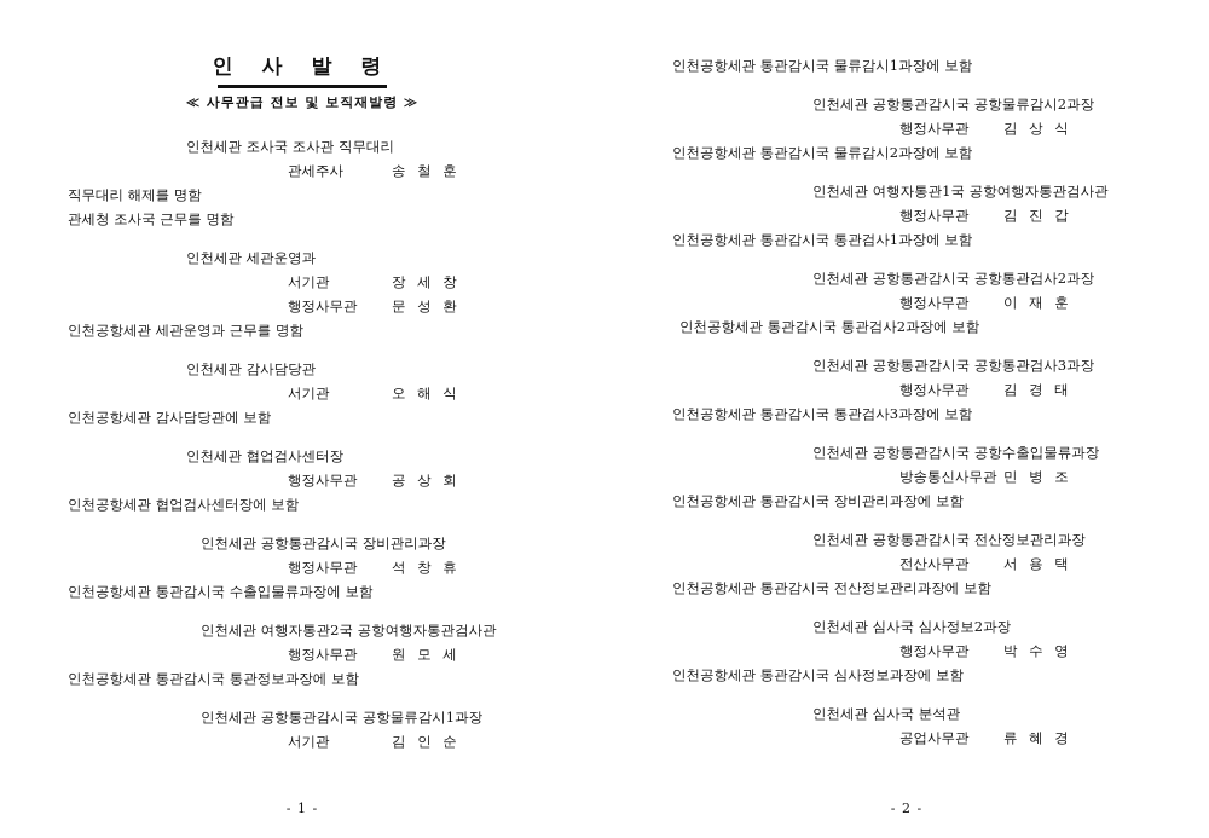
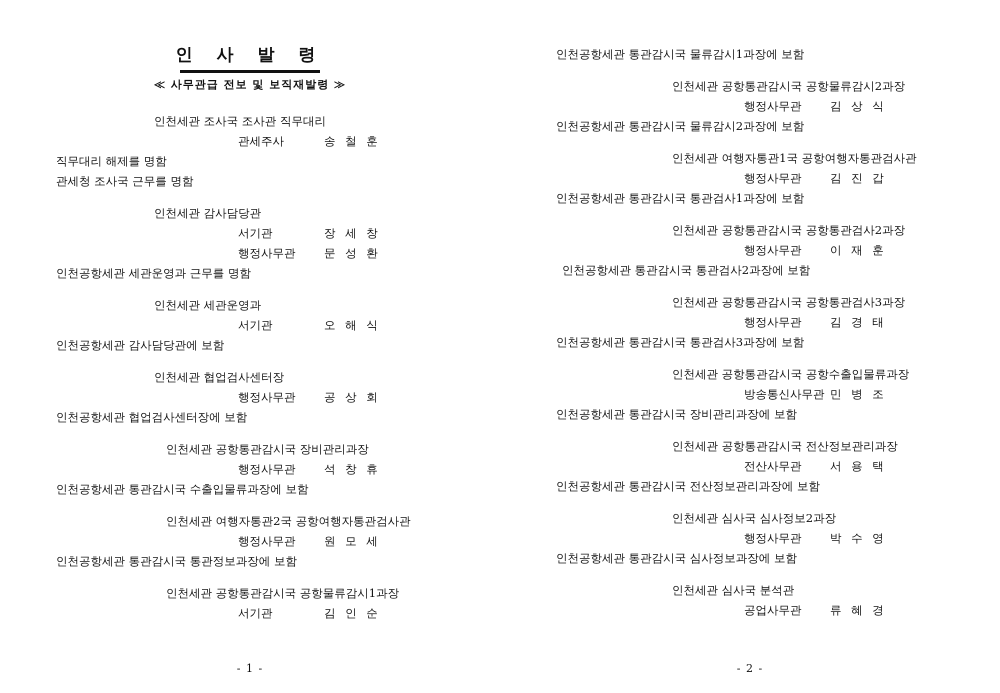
  인 사 발 령
  ≪ 사무관급 전보 및 보직재발령 ≫
  인천세관 조사국 조사관 직무대리
  관세주사 송 철 훈
  직무대리 해제를 명함
  관세청 조사국 근무를 명함
- 인천세관 세관운영과
+ 인천세관 감사담당관
  서기관 장 세 창
  행정사무관 문 성 환
  인천공항세관 세관운영과 근무를 명함
- 인천세관 감사담당관
+ 인천세관 세관운영과
  서기관 오 해 식
  인천공항세관 감사담당관에 보함
  인천세관 협업검사센터장
  행정사무관 공 상 회
  인천공항세관 협업검사센터장에 보함
  인천세관 공항통관감시국 장비관리과장
  행정사무관 석 창 휴
  인천공항세관 통관감시국 수출입물류과장에 보함
  인천세관 여행자통관2국 공항여행자통관검사관
  행정사무관 원 모 세
  인천공항세관 통관감시국 통관정보과장에 보함
  인천세관 공항통관감시국 공항물류감시1과장
  서기관 김 인 순
  - 1 -
  인천공항세관 통관감시국 물류감시1과장에 보함
  인천세관 공항통관감시국 공항물류감시2과장
  행정사무관 김 상 식
  인천공항세관 통관감시국 물류감시2과장에 보함
  인천세관 여행자통관1국 공항여행자통관검사관
  행정사무관 김 진 갑
  인천공항세관 통관감시국 통관검사1과장에 보함
  인천세관 공항통관감시국 공항통관검사2과장
  행정사무관 이 재 훈
  인천공항세관 통관감시국 통관검사2과장에 보함
  인천세관 공항통관감시국 공항통관검사3과장
  행정사무관 김 경 태
  인천공항세관 통관감시국 통관검사3과장에 보함
  인천세관 공항통관감시국 공항수출입물류과장
  방송통신사무관 민 병 조
  인천공항세관 통관감시국 장비관리과장에 보함
  인천세관 공항통관감시국 전산정보관리과장
  전산사무관 서 용 택
  인천공항세관 통관감시국 전산정보관리과장에 보함
  인천세관 심사국 심사정보2과장
  행정사무관 박 수 영
  인천공항세관 통관감시국 심사정보과장에 보함
  인천세관 심사국 분석관
  공업사무관 류 혜 경
  - 2 -
